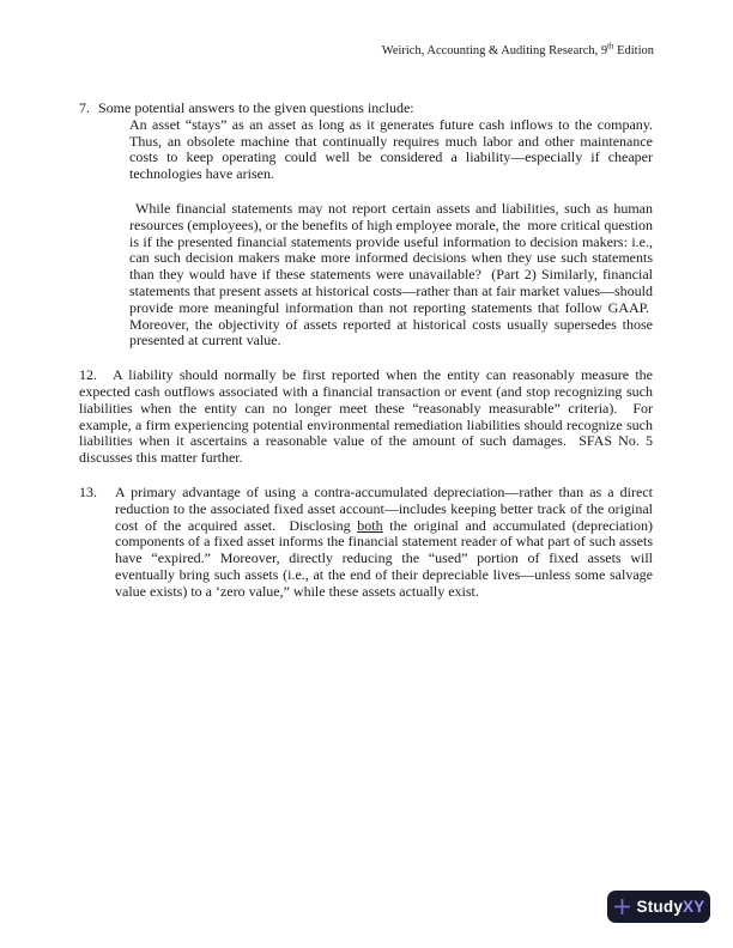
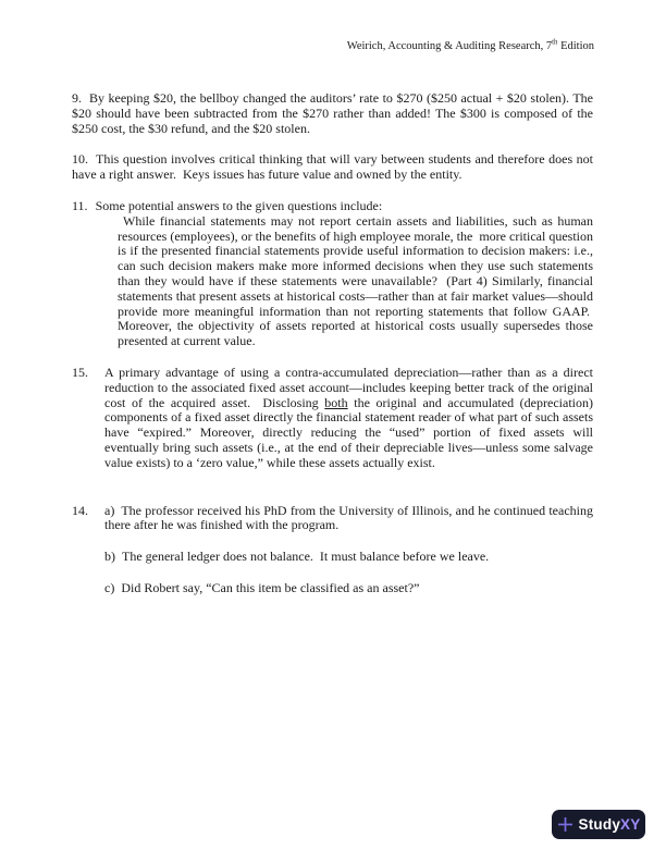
- Weirich, Accounting & Auditing Research, 9 Edition
+ Weirich, Accounting & Auditing Research, 7 Edition
+ 9. By keeping $20, the bellboy changed the auditors’ rate to $270 ($250 actual + $20 stolen). The $20 should have been subtracted from the $270 rather than added! The $300 is composed of the $250 cost, the $30 refund, and the $20 stolen.
+ 10. This question involves critical thinking that will vary between students and therefore does not have a right answer. Keys issues has future value and owned by the entity.
- 7. Some potential answers to the given questions include:
+ 11. Some potential answers to the given questions include:
- An asset “stays” as an asset as long as it generates future cash inflows to the company. Thus, an obsolete machine that continually requires much labor and other maintenance costs to keep operating could well be considered a liability—especially if cheaper technologies have arisen.
- While financial statements may not report certain assets and liabilities, such as human resources (employees), or the benefits of high employee morale, the more critical question is if the presented financial statements provide useful information to decision makers: i.e., can such decision makers make more informed decisions when they use such statements than they would have if these statements were unavailable? (Part 2) Similarly, financial statements that present assets at historical costs—rather than at fair market values—should provide more meaningful information than not reporting statements that follow GAAP. Moreover, the objectivity of assets reported at historical costs usually supersedes those presented at current value.
+ While financial statements may not report certain assets and liabilities, such as human resources (employees), or the benefits of high employee morale, the more critical question is if the presented financial statements provide useful information to decision makers: i.e., can such decision makers make more informed decisions when they use such statements than they would have if these statements were unavailable? (Part 4) Similarly, financial statements that present assets at historical costs—rather than at fair market values—should provide more meaningful information than not reporting statements that follow GAAP. Moreover, the objectivity of assets reported at historical costs usually supersedes those presented at current value.
- 12. A liability should normally be first reported when the entity can reasonably measure the expected cash outflows associated with a financial transaction or event (and stop recognizing such liabilities when the entity can no longer meet these “reasonably measurable” criteria). For example, a firm experiencing potential environmental remediation liabilities should recognize such liabilities when it ascertains a reasonable value of the amount of such damages. SFAS No. 5 discusses this matter further.
- 13.
+ 15.
- A primary advantage of using a contra-accumulated depreciation—rather than as a direct reduction to the associated fixed asset account—includes keeping better track of the original cost of the acquired asset. Disclosing both the original and accumulated (depreciation) components of a fixed asset informs the financial statement reader of what part of such assets have “expired.” Moreover, directly reducing the “used” portion of fixed assets will eventually bring such assets (i.e., at the end of their depreciable lives—unless some salvage value exists) to a ‘zero value,” while these assets actually exist.
+ A primary advantage of using a contra-accumulated depreciation—rather than as a direct reduction to the associated fixed asset account—includes keeping better track of the original cost of the acquired asset. Disclosing both the original and accumulated (depreciation) components of a fixed asset directly the financial statement reader of what part of such assets have “expired.” Moreover, directly reducing the “used” portion of fixed assets will eventually bring such assets (i.e., at the end of their depreciable lives—unless some salvage value exists) to a ‘zero value,” while these assets actually exist.
+ 14.
+ a) The professor received his PhD from the University of Illinois, and he continued teaching there after he was finished with the program.
+ b) The general ledger does not balance. It must balance before we leave.
+ c) Did Robert say, “Can this item be classified as an asset?”
  StudyXY
